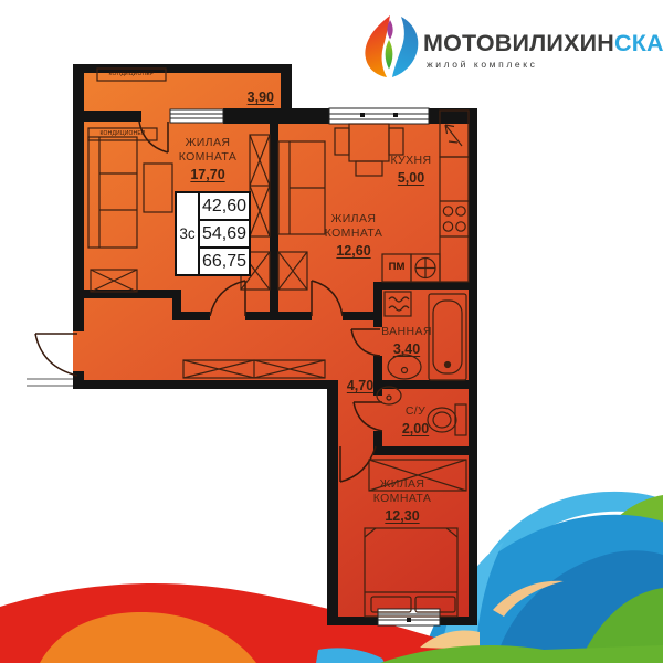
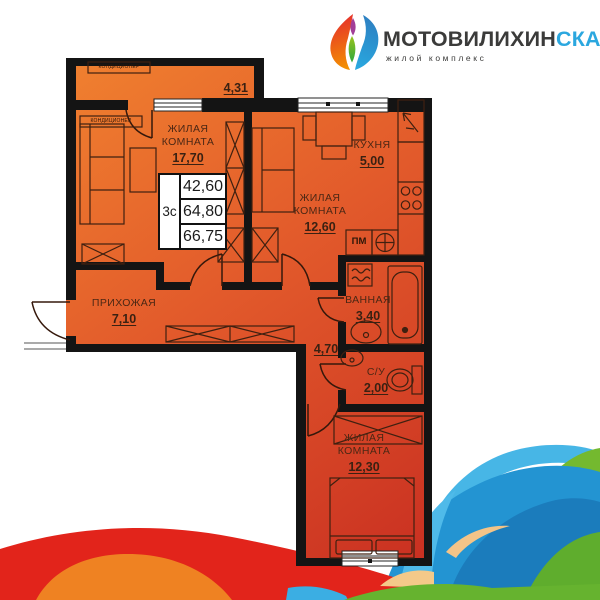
  МОТОВИЛИХИНСКА
  жилой комплекс
- 3,90
+ 4,31
  ЖИЛАЯ КОМНАТА
  17,70
  ЖИЛАЯ КОМНАТА
  12,60
  КУХНЯ
  5,00
+ ПРИХОЖАЯ
+ 7,10
  ВАННАЯ
  3,40
  4,70
  С/У
  2,00
  ЖИЛАЯ КОМНАТА
  12,30
  ПМ
  3с
  42,60
- 54,69
+ 64,80
  66,75
